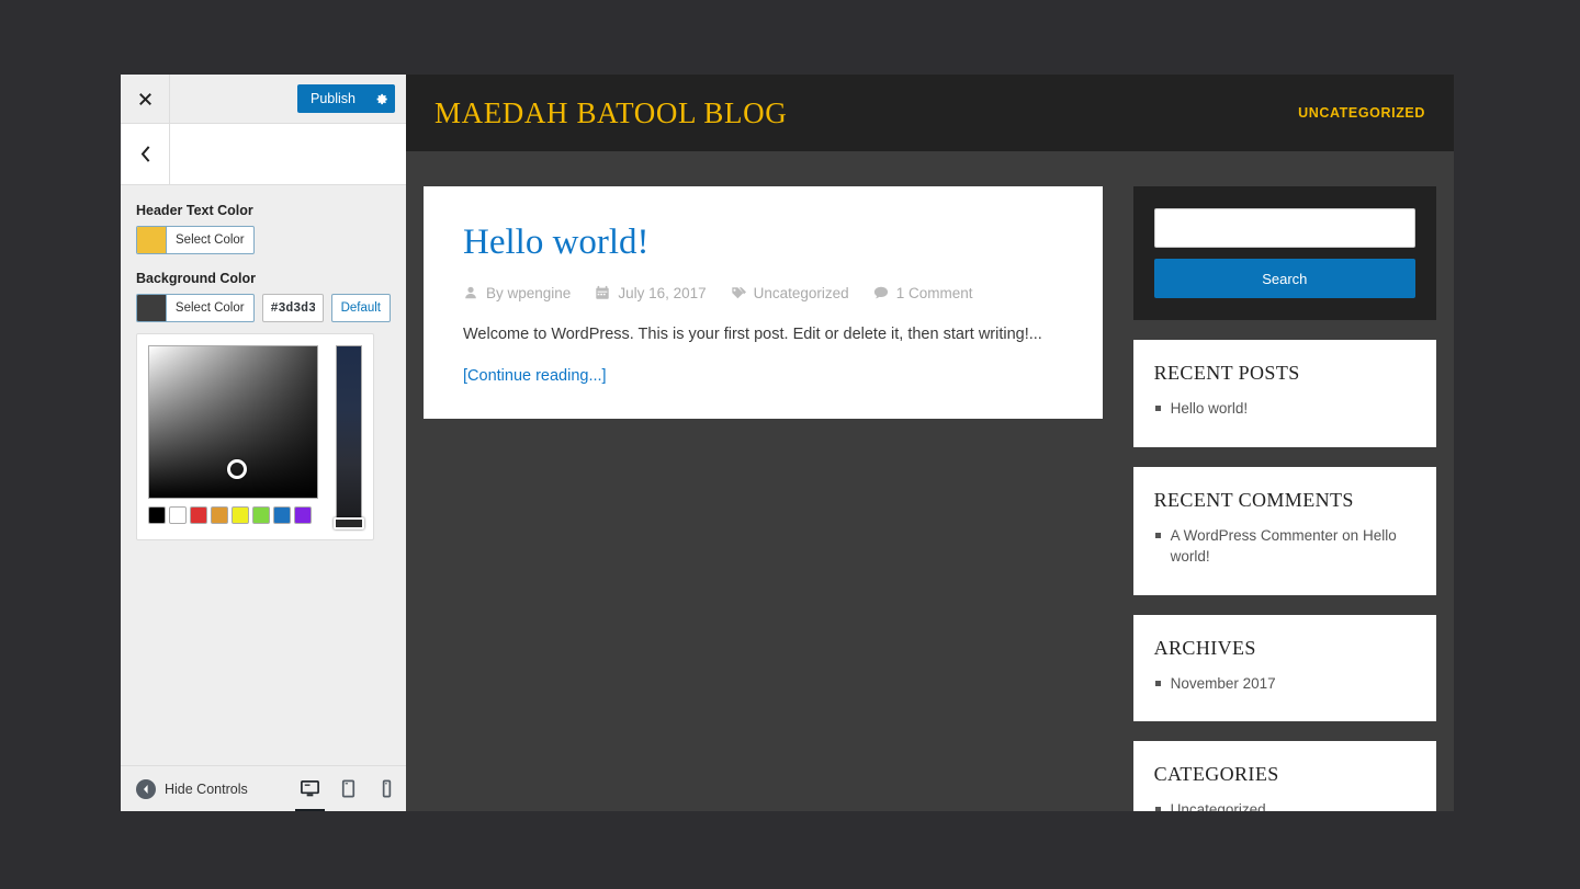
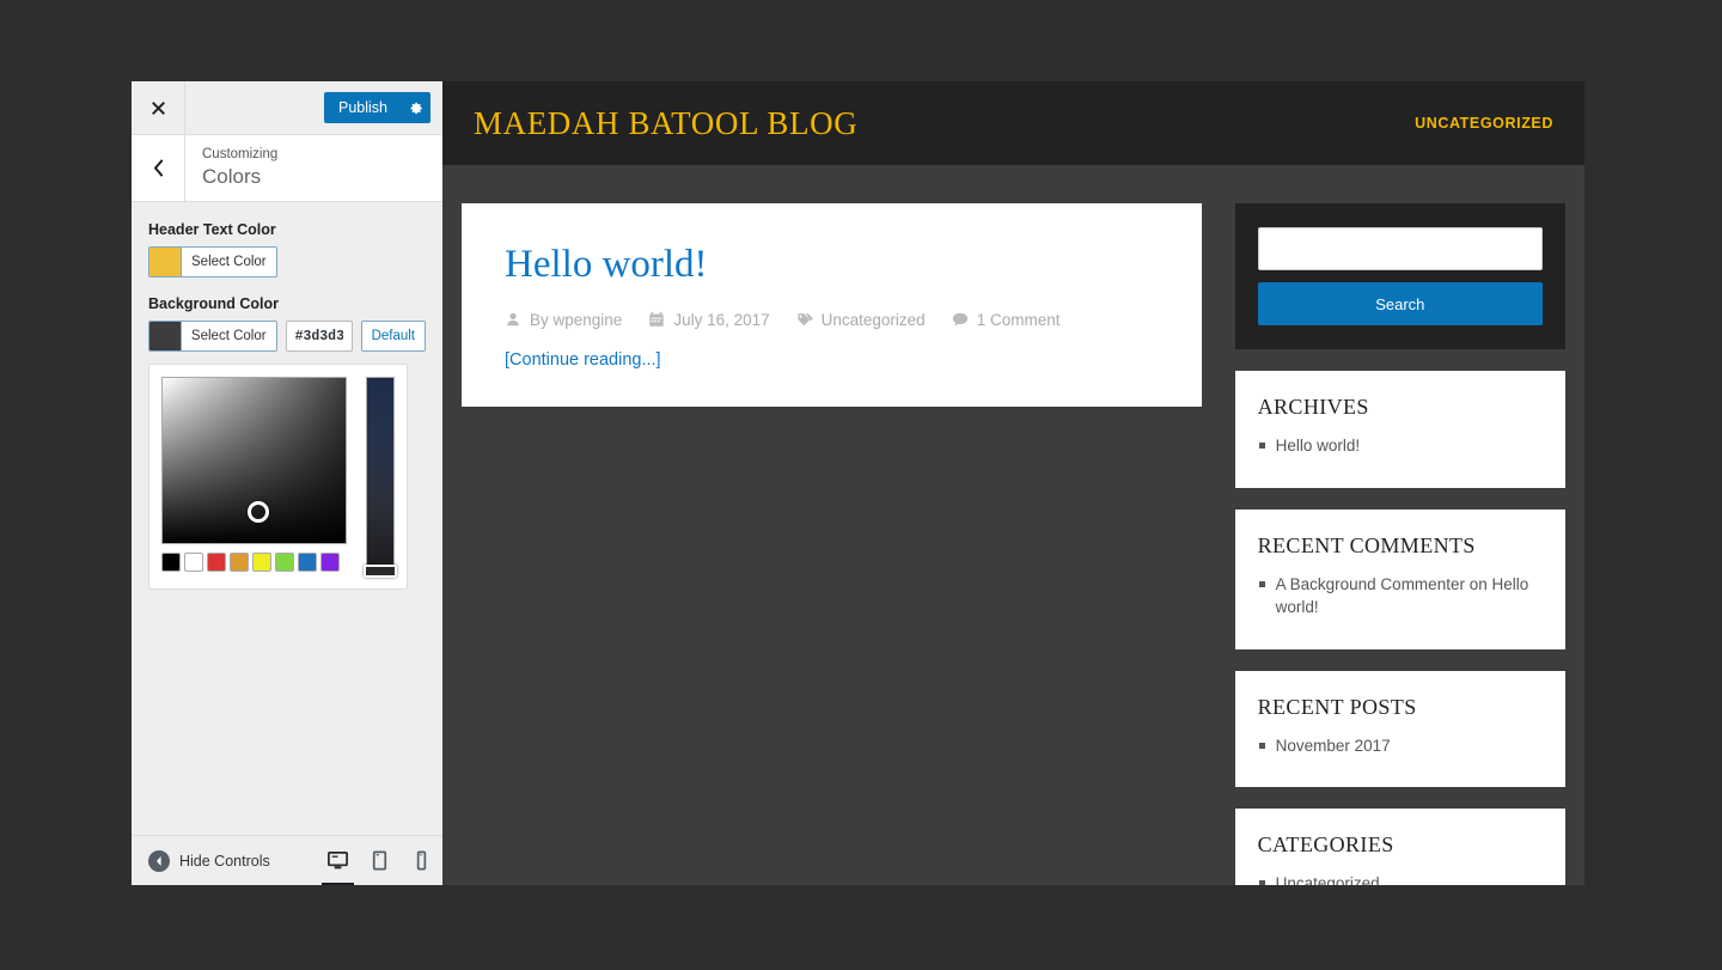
  Publish
+ Customizing
+ Colors
  Header Text Color
  Select Color
  Background Color
  Select Color
  #3d3d3
  Default
  Hide Controls
  MAEDAH BATOOL BLOG
  UNCATEGORIZED
  Hello world!
  By wpengine
  July 16, 2017
  Uncategorized
  1 Comment
- Welcome to WordPress. This is your first post. Edit or delete it, then start writing!...
  [Continue reading...]
  Search
- RECENT POSTS
+ ARCHIVES
  Hello world!
  RECENT COMMENTS
- A WordPress Commenter on Hello world!
+ A Background Commenter on Hello world!
- ARCHIVES
+ RECENT POSTS
  November 2017
  CATEGORIES
  Uncategorized
